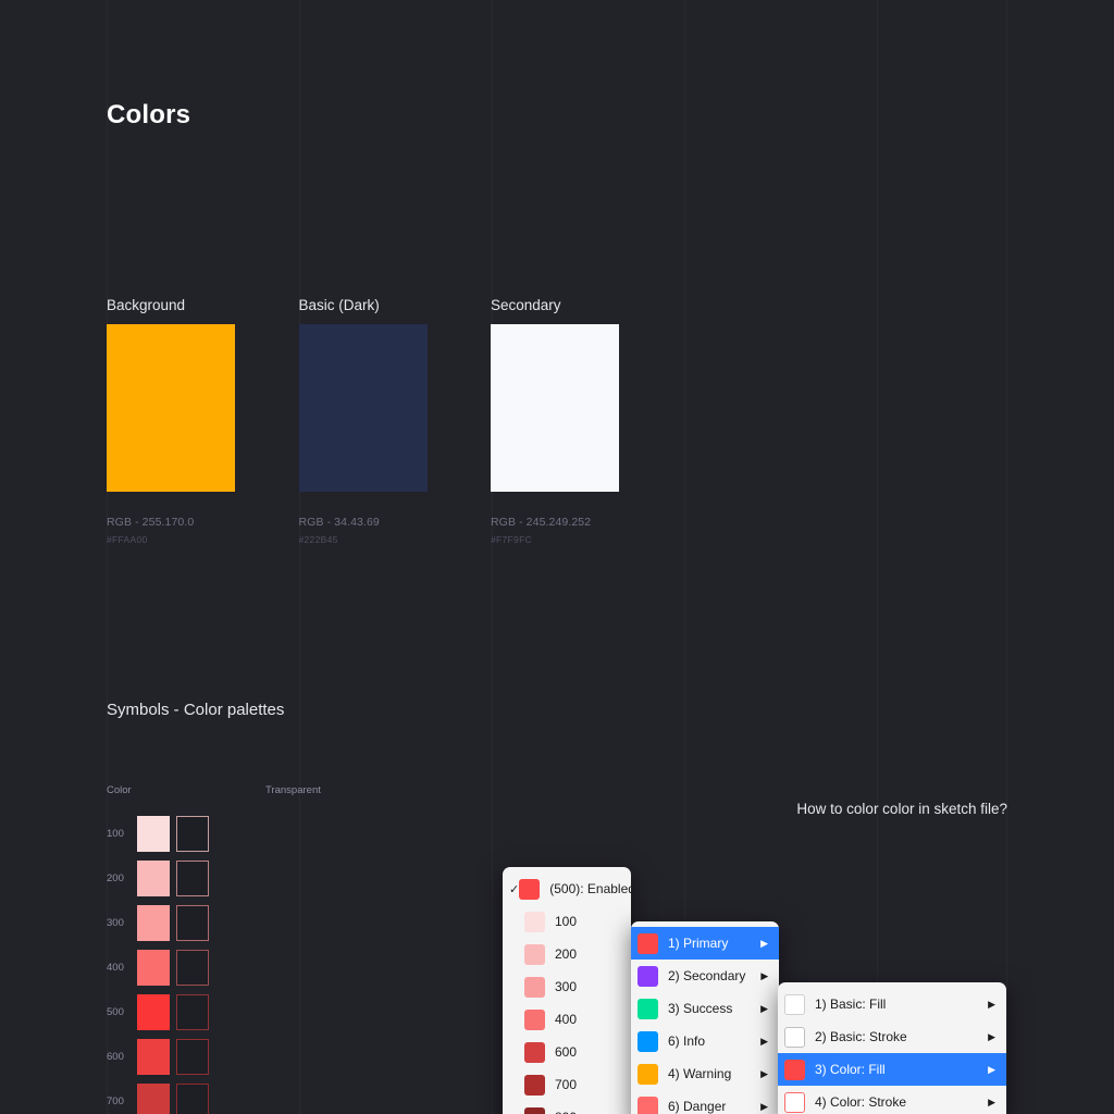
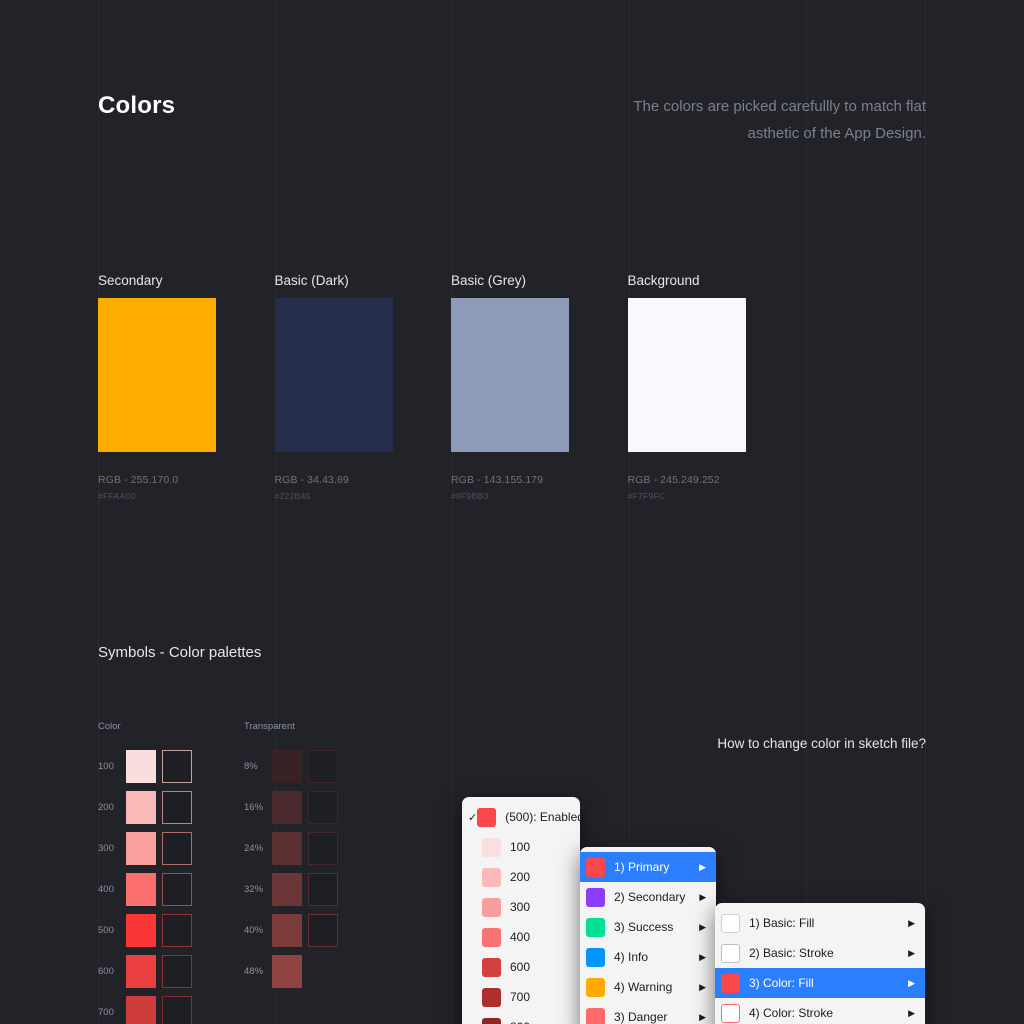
  Colors
+ The colors are picked carefullly to match flat asthetic of the App Design.
- Background
+ Secondary
  RGB - 255.170.0
  #FFAA00
  Basic (Dark)
  RGB - 34.43.69
  #222B45
+ Basic (Grey)
+ RGB - 143.155.179
+ #8F9BB3
- Secondary
+ Background
  RGB - 245.249.252
  #F7F9FC
  Symbols - Color palettes
  Color
  100
  200
  300
  400
  500
  600
  700
  Transparent
+ 8%
+ 16%
+ 24%
+ 32%
+ 40%
+ 48%
- How to color color in sketch file?
+ How to change color in sketch file?
  ✓
  (500): Enable
  100
  200
  300
  400
  600
  700
  1) Primary
  ▶
  2) Secondary
  ▶
  3) Success
  ▶
- 6) Info
+ 4) Info
  ▶
  4) Warning
  ▶
- 6) Danger
+ 3) Danger
  ▶
  1) Basic: Fill
  ▶
  2) Basic: Stroke
  ▶
  3) Color: Fill
  ▶
  4) Color: Stroke
  ▶
